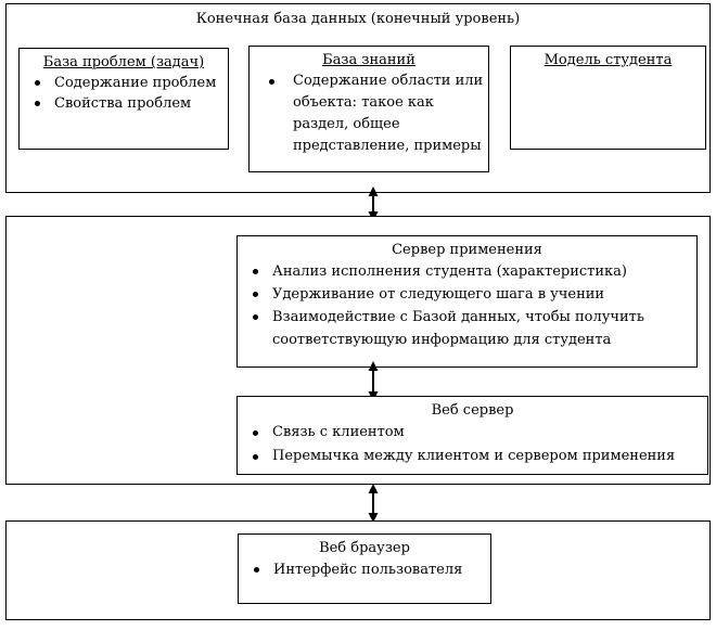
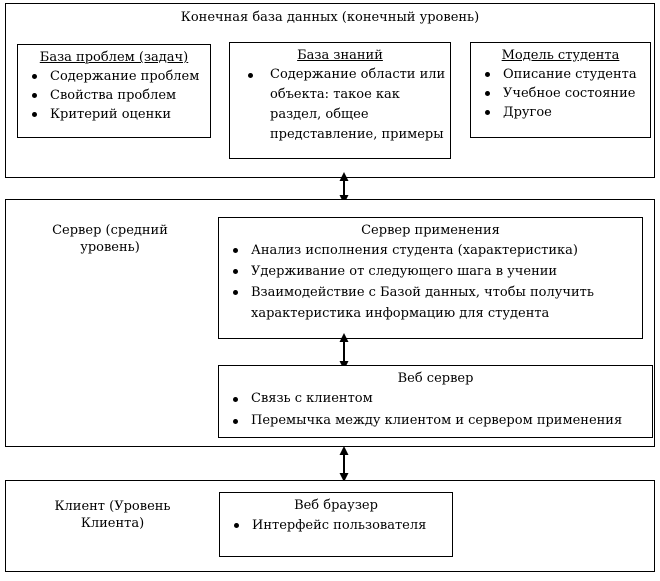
  Конечная база данных (конечный уровень)
  База проблем (задач)
  Содержание проблем
  Свойства проблем
+ Критерий оценки
  База знаний
  Содержание области или объекта: такое как раздел, общее представление, примеры
  Модель студента
+ Описание студента
+ Учебное состояние
+ Другое
+ Сервер (средний уровень)
  Сервер применения
  Анализ исполнения студента (характеристика)
  Удерживание от следующего шага в учении
- Взаимодействие с Базой данных, чтобы получить соответствующую информацию для студента
+ Взаимодействие с Базой данных, чтобы получить характеристика информацию для студента
  Веб сервер
  Связь с клиентом
  Перемычка между клиентом и сервером применения
+ Клиент (Уровень Клиента)
  Веб браузер
  Интерфейс пользователя
